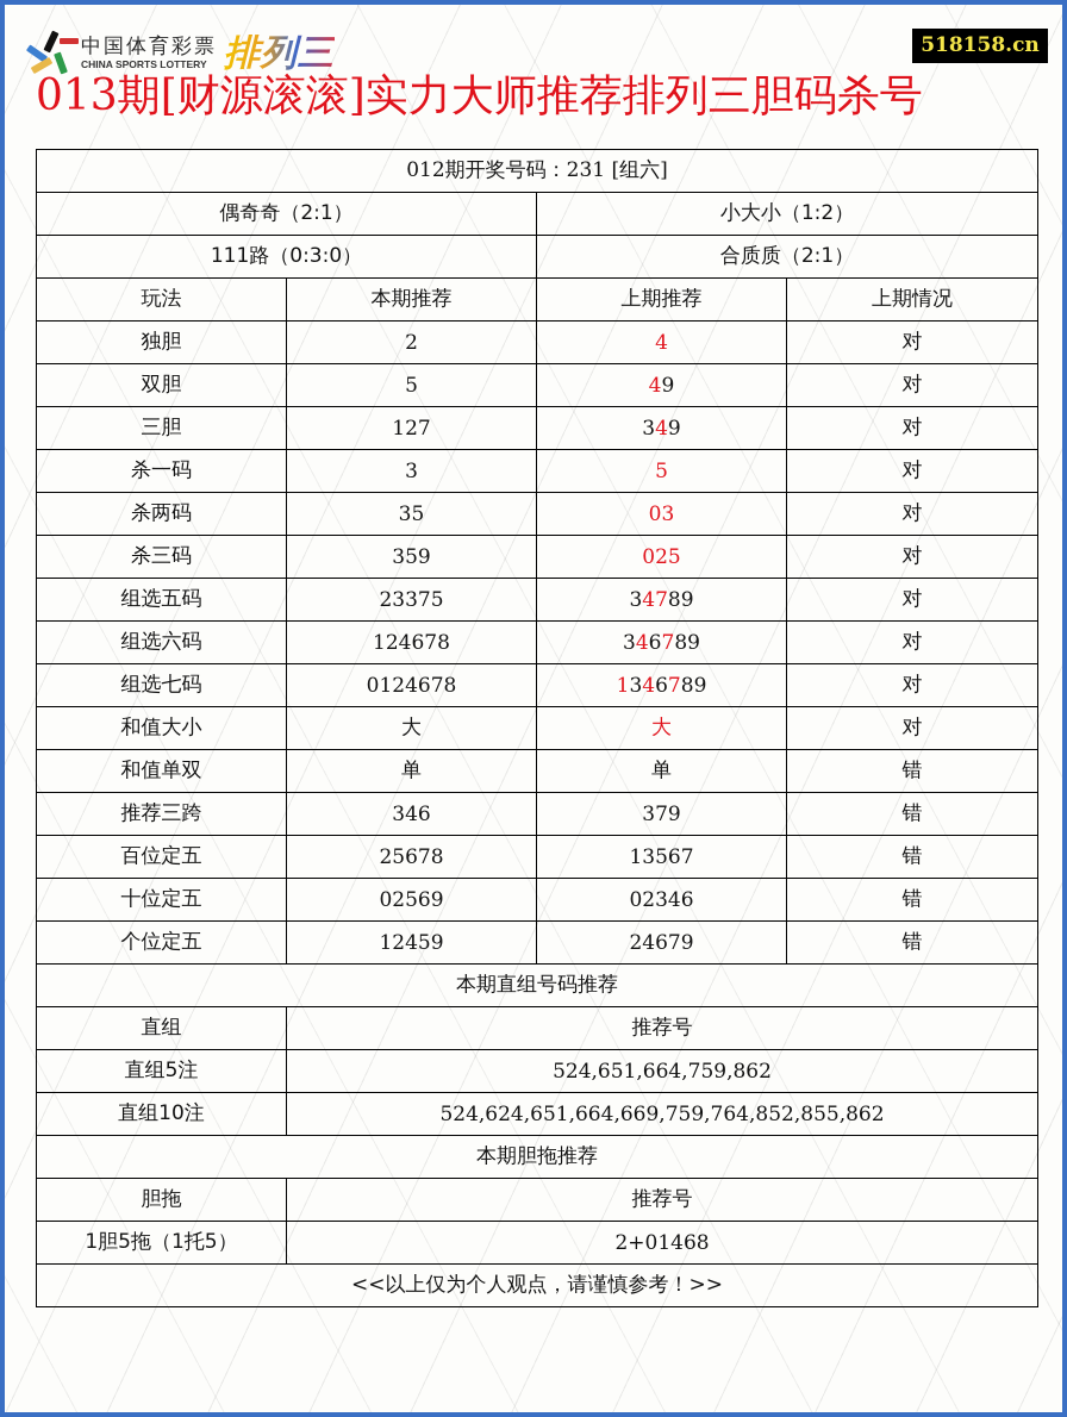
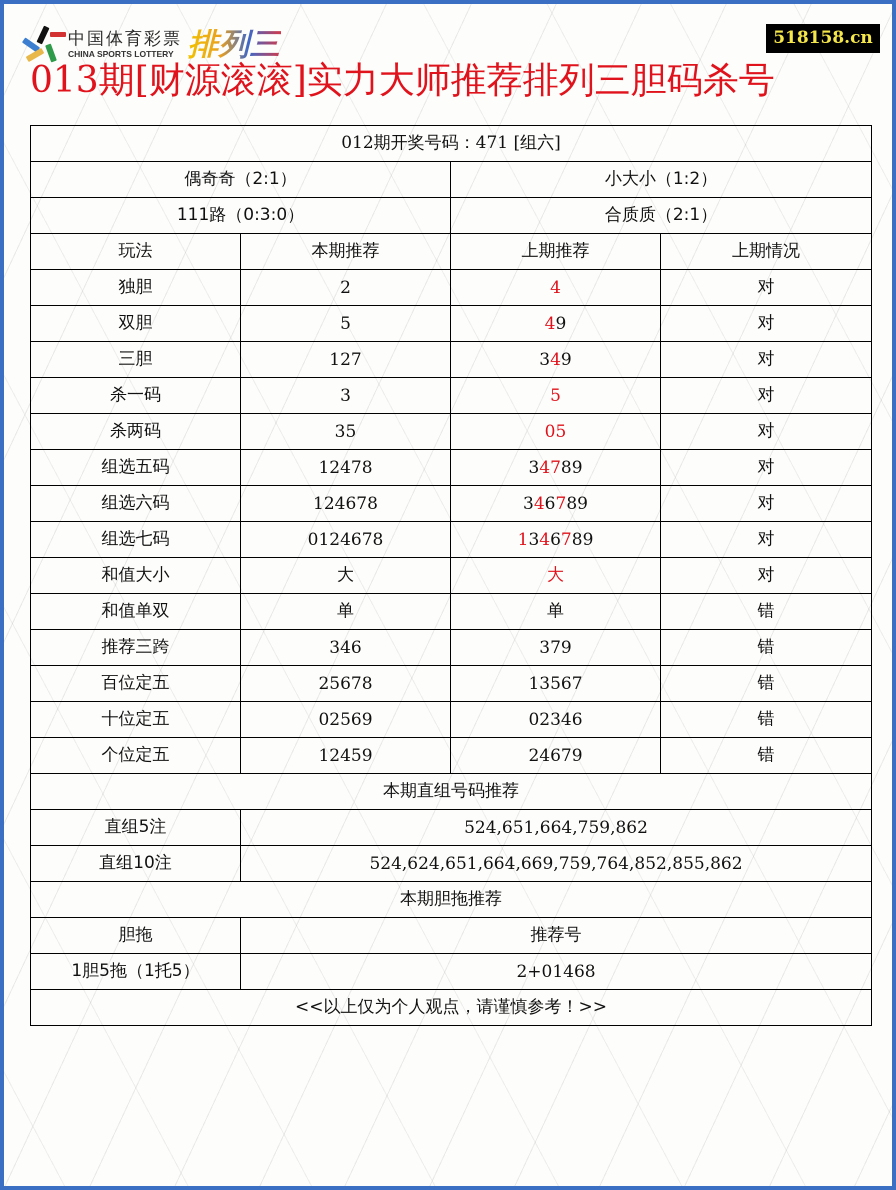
  中国体育彩票
  CHINA SPORTS LOTTERY
  排列三
  518158.cn
  013期[财源滚滚]实力大师推荐排列三胆码杀号
- 012期开奖号码：231 [组六]
+ 012期开奖号码：471 [组六]
  偶奇奇（2:1）	小大小（1:2）
  111路（0:3:0）	合质质（2:1）
  玩法	本期推荐	上期推荐	上期情况
  独胆	2	4	对
  双胆	5	49	对
  三胆	127	349	对
  杀一码	3	5	对
- 杀两码	35	03	对
+ 杀两码	35	05	对
- 杀三码	359	025	对
- 组选五码	23375	34789	对
+ 组选五码	12478	34789	对
  组选六码	124678	346789	对
  组选七码	0124678	1346789	对
  和值大小	大	大	对
  和值单双	单	单	错
  推荐三跨	346	379	错
  百位定五	25678	13567	错
  十位定五	02569	02346	错
  个位定五	12459	24679	错
  本期直组号码推荐
- 直组	推荐号
  直组5注	524,651,664,759,862
  直组10注	524,624,651,664,669,759,764,852,855,862
  本期胆拖推荐
  胆拖	推荐号
  1胆5拖（1托5）	2+01468
  <<以上仅为个人观点，请谨慎参考！>>
